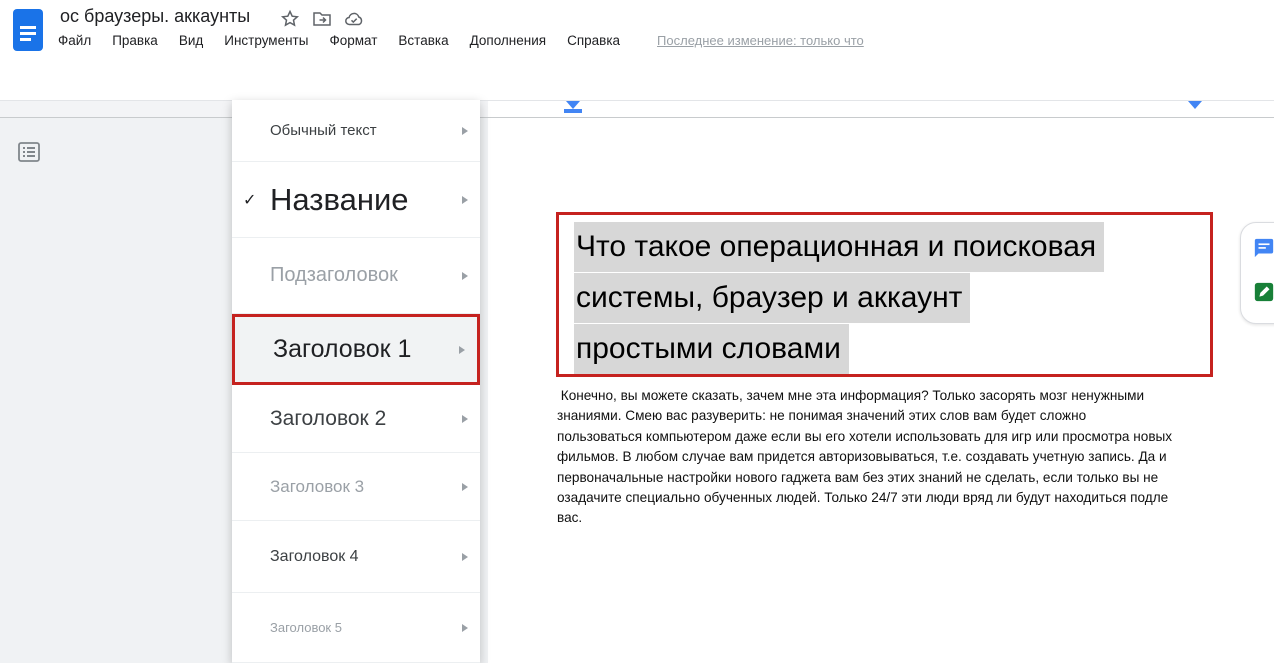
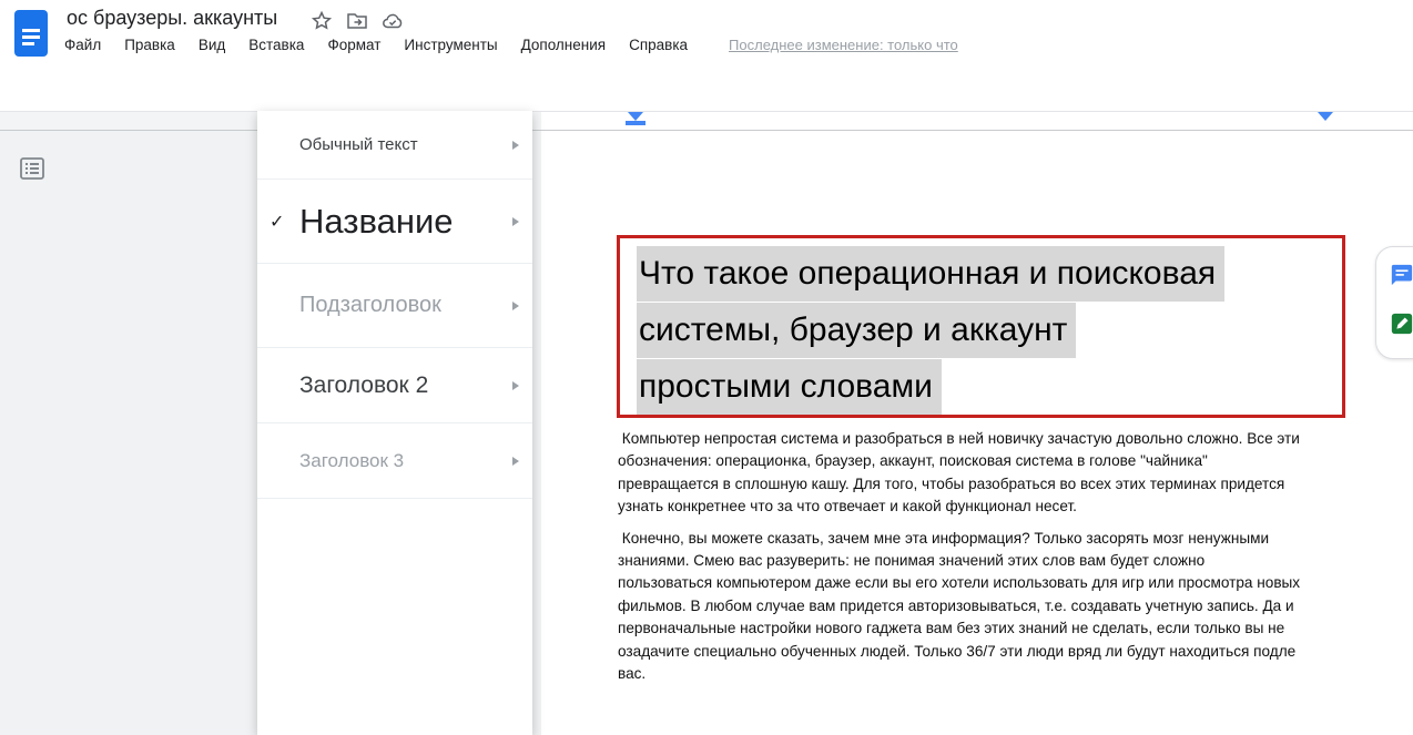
  ос браузеры. аккаунты
  Файл
  Правка
  Вид
- Инструменты
+ Вставка
  Формат
- Вставка
+ Инструменты
  Дополнения
  Справка
  Последнее изменение: только что
  Что такое операционная и поисковая
  системы, браузер и аккаунт
  простыми словами
+ Компьютер непростая система и разобраться в ней новичку зачастую довольно сложно. Все эти обозначения: операционка, браузер, аккаунт, поисковая система в голове "чайника" превращается в сплошную кашу. Для того, чтобы разобраться во всех этих терминах придется узнать конкретнее что за что отвечает и какой функционал несет.
- Конечно, вы можете сказать, зачем мне эта информация? Только засорять мозг ненужными знаниями. Смею вас разуверить: не понимая значений этих слов вам будет сложно пользоваться компьютером даже если вы его хотели использовать для игр или просмотра новых фильмов. В любом случае вам придется авторизовываться, т.е. создавать учетную запись. Да и первоначальные настройки нового гаджета вам без этих знаний не сделать, если только вы не озадачите специально обученных людей. Только 24/7 эти люди вряд ли будут находиться подле вас.
+ Конечно, вы можете сказать, зачем мне эта информация? Только засорять мозг ненужными знаниями. Смею вас разуверить: не понимая значений этих слов вам будет сложно пользоваться компьютером даже если вы его хотели использовать для игр или просмотра новых фильмов. В любом случае вам придется авторизовываться, т.е. создавать учетную запись. Да и первоначальные настройки нового гаджета вам без этих знаний не сделать, если только вы не озадачите специально обученных людей. Только 36/7 эти люди вряд ли будут находиться подле вас.
  Обычный текст
  ✓
  Название
  Подзаголовок
- Заголовок 1
  Заголовок 2
  Заголовок 3
- Заголовок 4
- Заголовок 5
